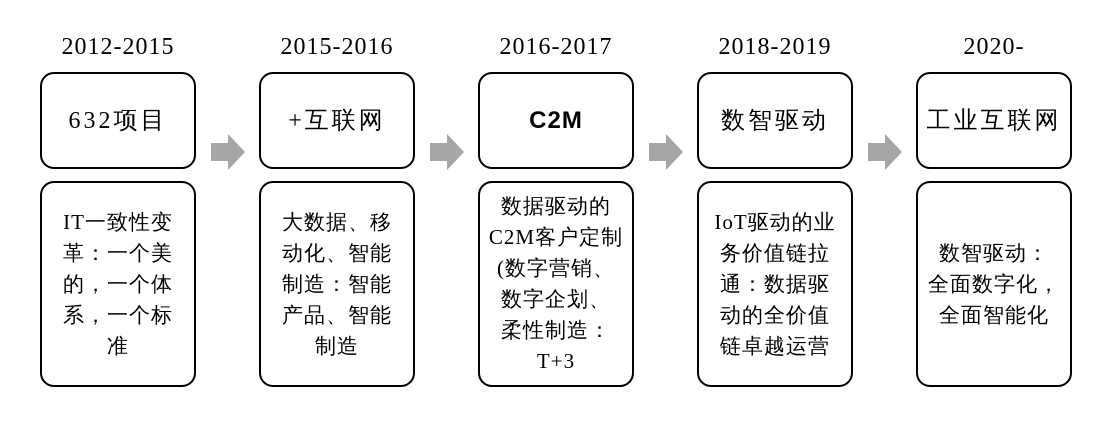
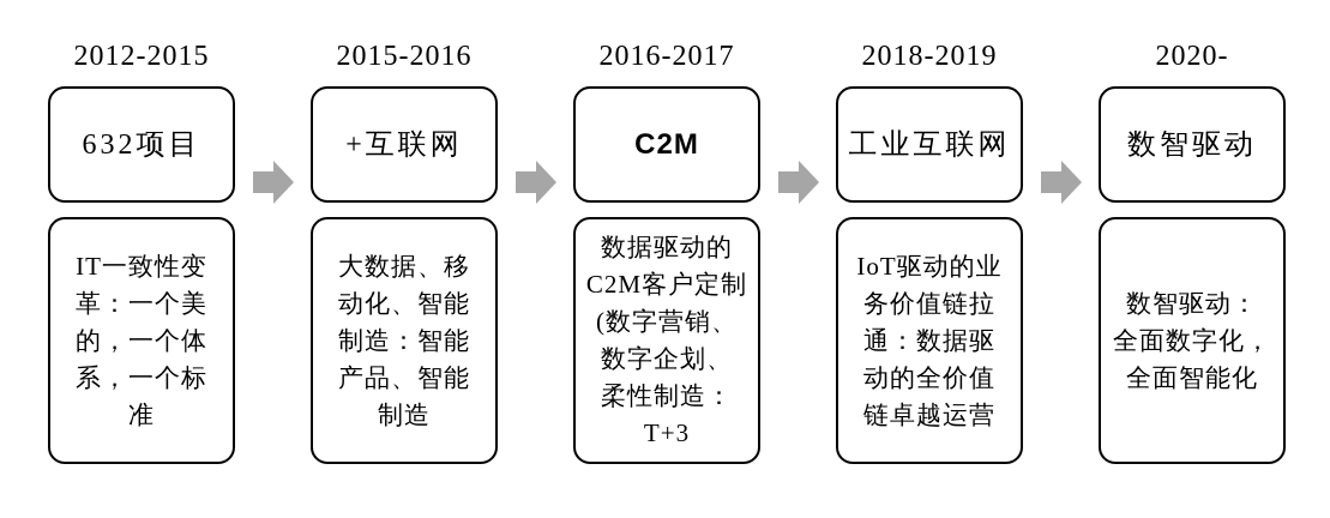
  2012-2015
  632项目
  IT一致性变
  革：一个美
  的，一个体
  系，一个标
  准
  2015-2016
  +互联网
  大数据、移
  动化、智能
  制造：智能
  产品、智能
  制造
  2016-2017
  C2M
  数据驱动的
  C2M客户定制
  (数字营销、
  数字企划、
  柔性制造：
  T+3
  2018-2019
- 数智驱动
+ 工业互联网
  IoT驱动的业
  务价值链拉
  通：数据驱
  动的全价值
  链卓越运营
  2020-
- 工业互联网
+ 数智驱动
  数智驱动：
  全面数字化，
  全面智能化
